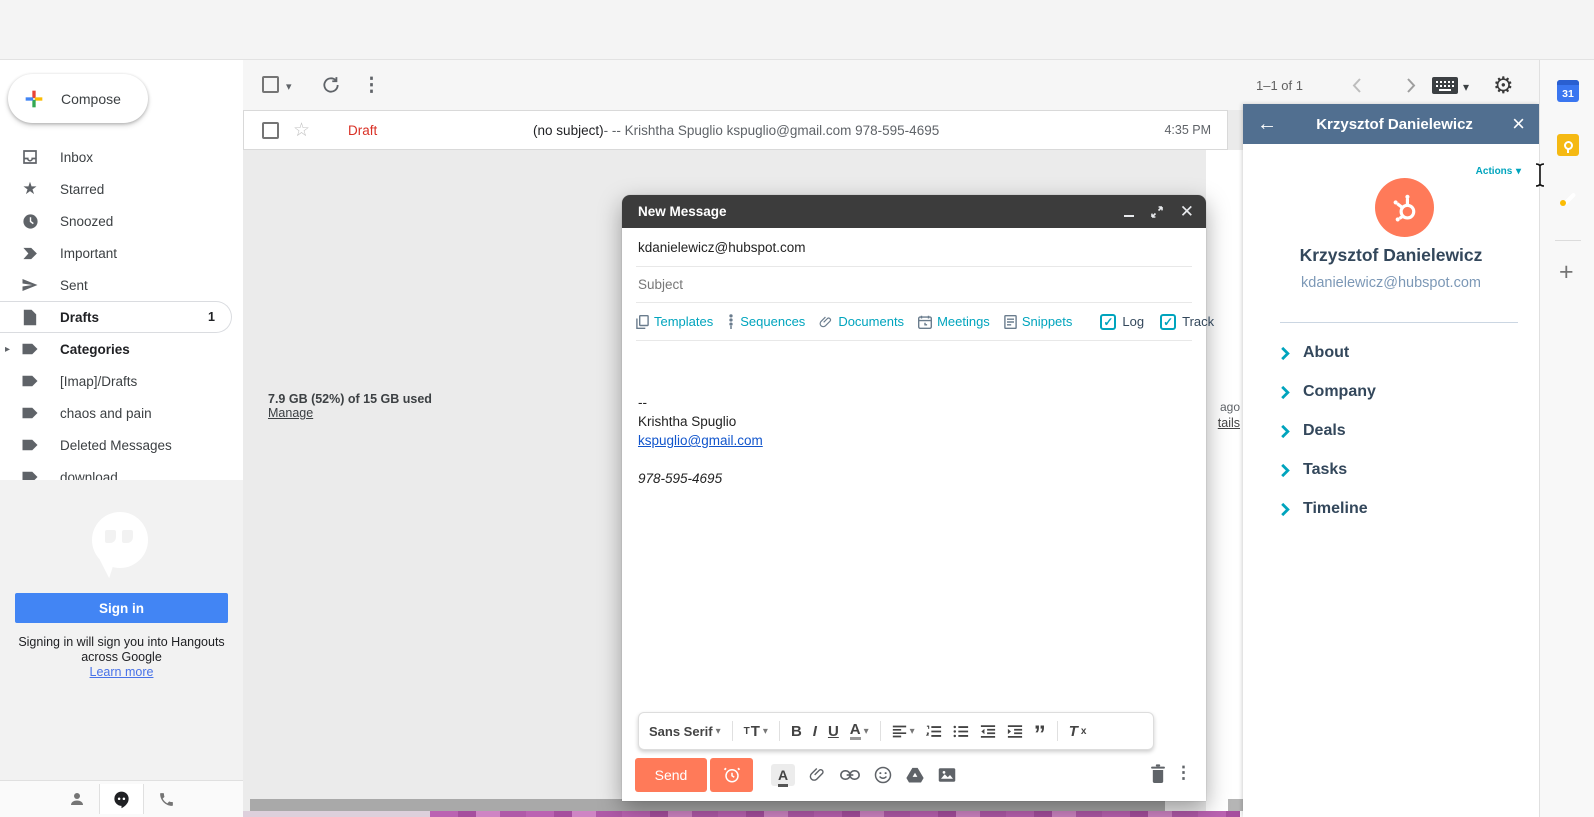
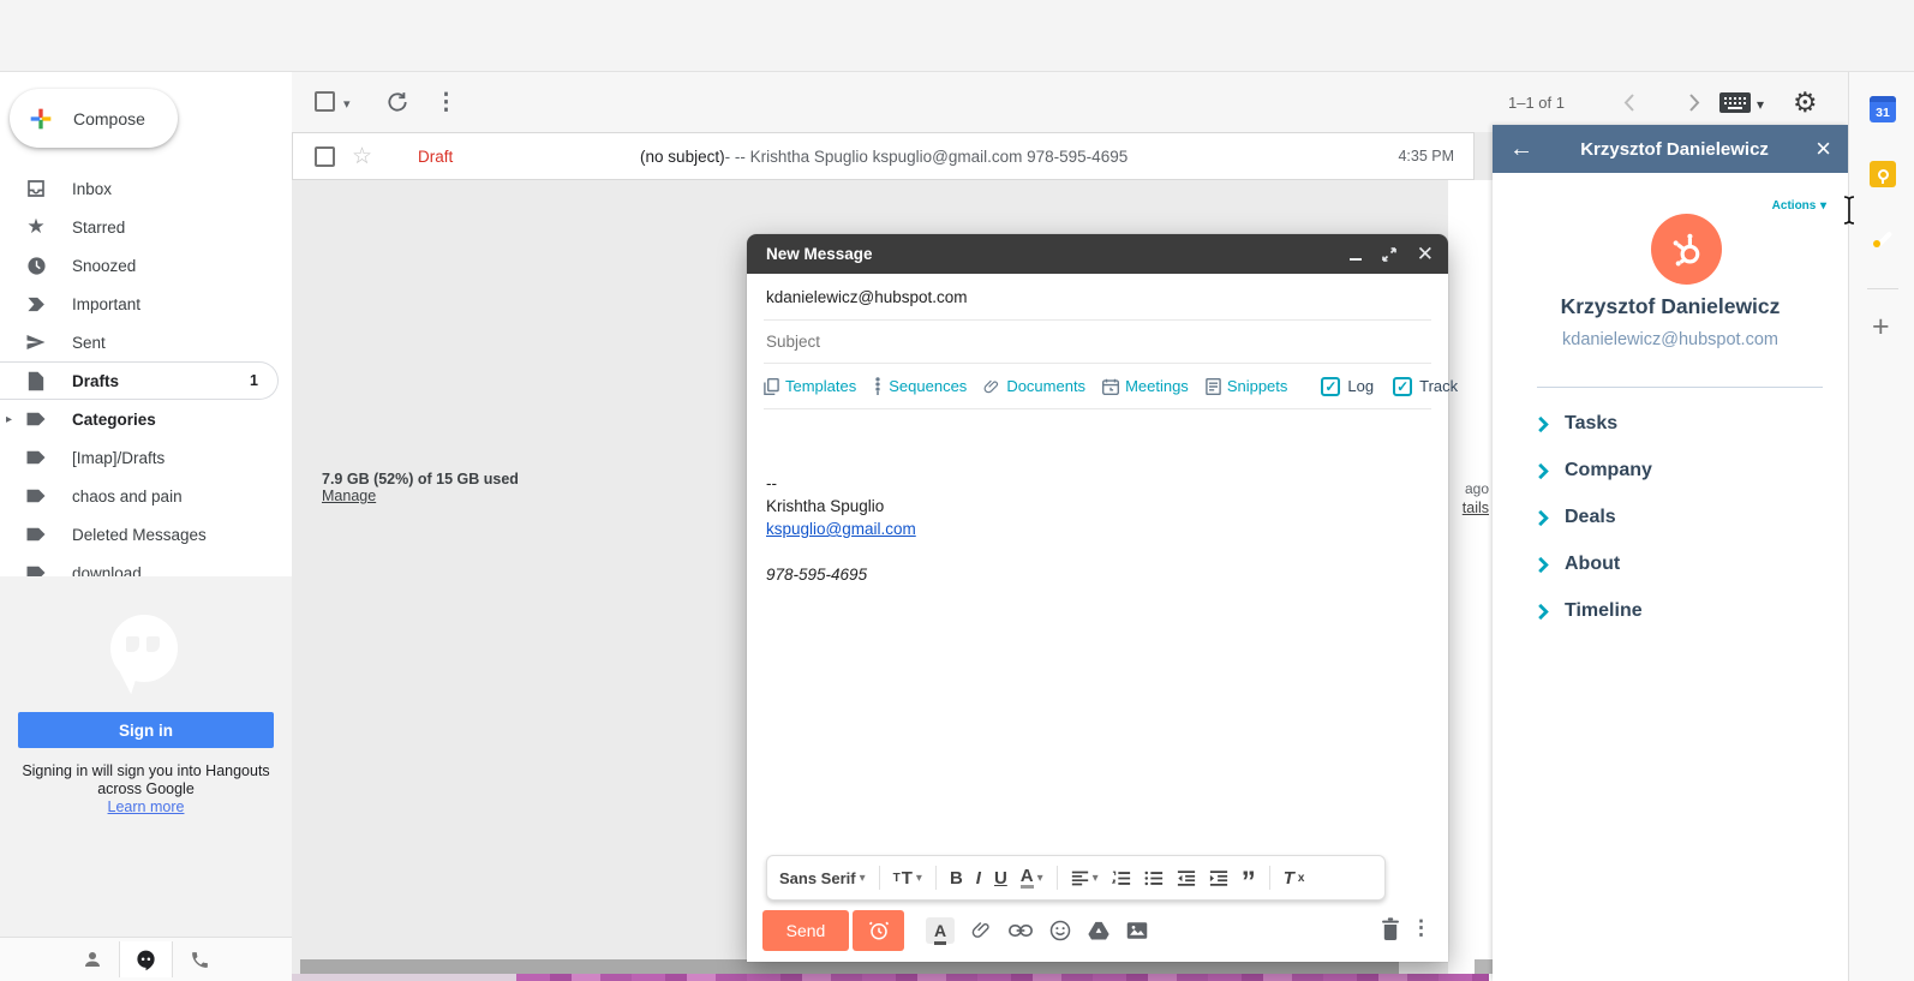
  ago
  tails
  7.9 GB (52%) of 15 GB used
  Manage
  ▾
  ⋮
  1–1 of 1
  ▾
  ⚙
  ☆
  Draft
  (no subject)
  - -- Krishtha Spuglio kspuglio@gmail.com 978-595-4695
  4:35 PM
  Compose
  Inbox
  ★
  Starred
  Snoozed
  Important
  Sent
  Drafts
  1
  ▸
  Categories
  [Imap]/Drafts
  chaos and pain
  Deleted Messages
  download
  Sign in
  Signing in will sign you into Hangouts
  across Google
  Learn more
  New Message
  ✕
  kdanielewicz@hubspot.com
  Subject
  Templates
  Sequences
  Documents
  Meetings
  Snippets
  ✓
  Log
  ✓
  Track
  --
  Krishtha Spuglio
  kspuglio@gmail.com
  978-595-4695
  Sans Serif
  ▾
  T
  T
  ▾
  B
  I
  U
  A
  ▾
  ▾
  ”
  T
  x
  Send
  A
  ⋮
  ←
  Krzysztof Danielewicz
  ×
  Actions ▾
  Krzysztof Danielewicz
  kdanielewicz@hubspot.com
- About
+ Tasks
  Company
  Deals
- Tasks
+ About
  Timeline
  31
  +
